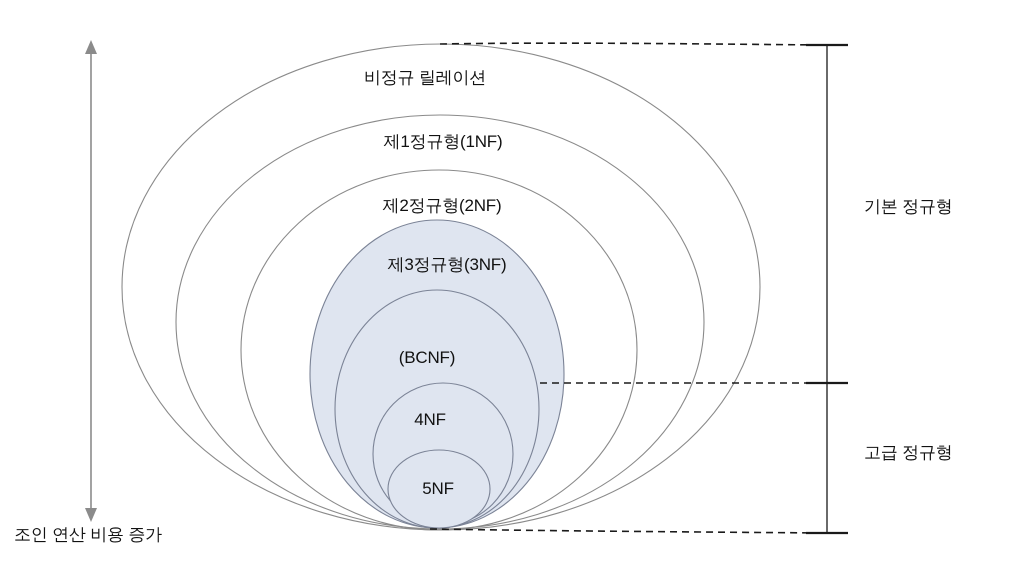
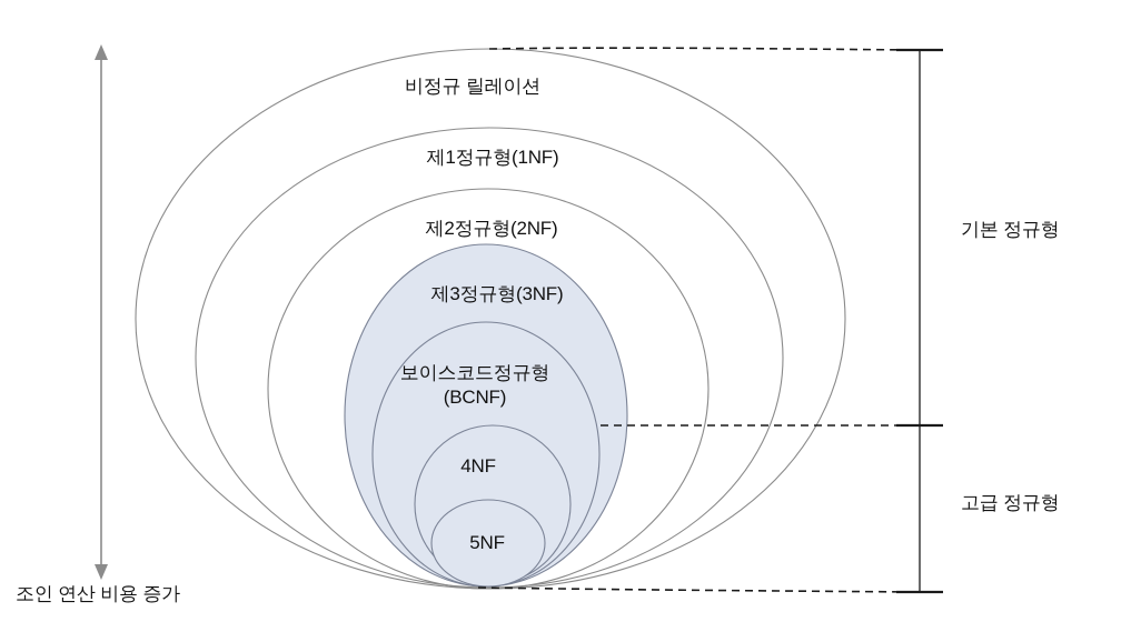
  조인 연산 비용 증가
  기본 정규형
  고급 정규형
  비정규 릴레이션
  제1정규형(1NF)
  제2정규형(2NF)
  제3정규형(3NF)
+ 보이스코드정규형
  (BCNF)
  4NF
  5NF
